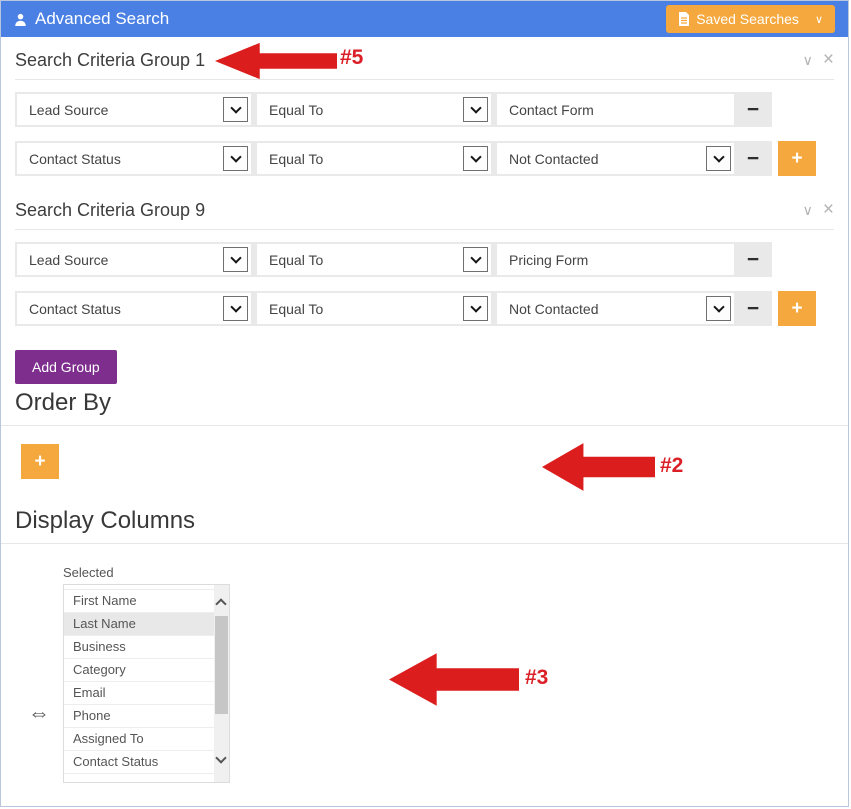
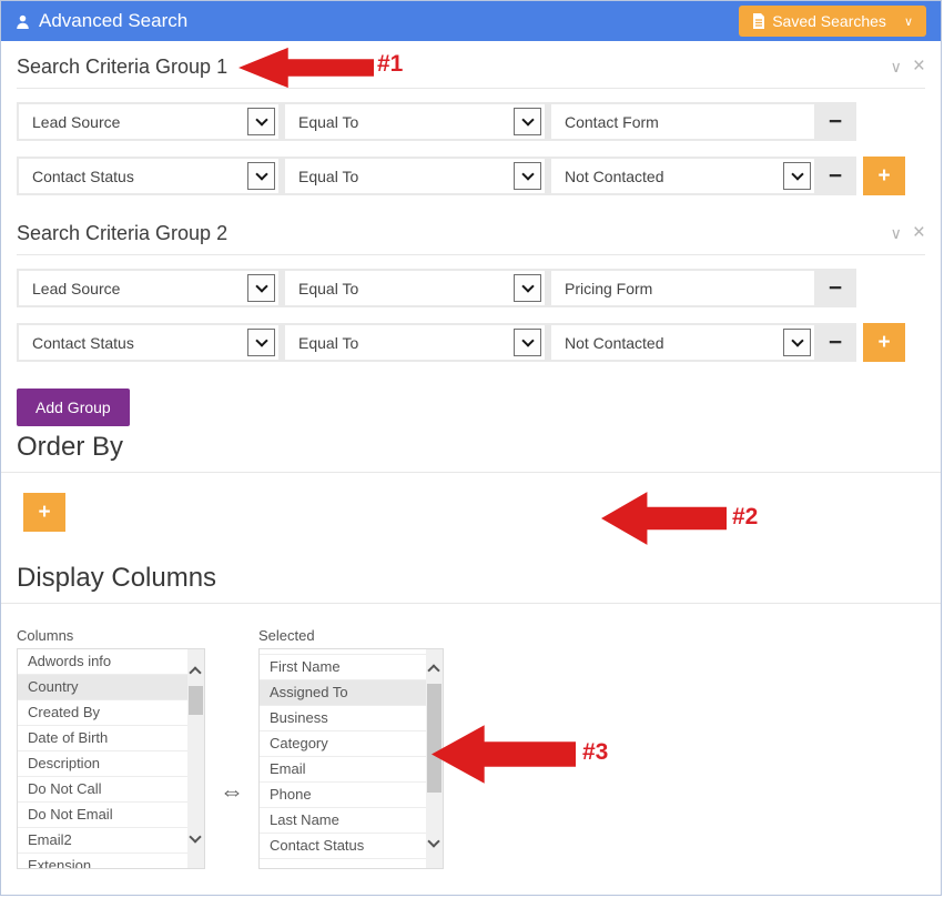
  Advanced Search
  Saved Searches
  ∨
  Search Criteria Group 1
  ∨
  ×
  Lead Source
  Equal To
  Contact Form
  −
  Contact Status
  Equal To
  Not Contacted
  −
  +
- Search Criteria Group 9
+ Search Criteria Group 2
  ∨
  ×
  Lead Source
  Equal To
  Pricing Form
  −
  Contact Status
  Equal To
  Not Contacted
  −
  +
  Add Group
  Order By
  +
  Display Columns
+ Columns
+ Adwords info
+ Country
+ Created By
+ Date of Birth
+ Description
+ Do Not Call
+ Do Not Email
+ Email2
+ Extension
  ⇔
  Selected
  First Name
- Last Name
+ Assigned To
  Business
  Category
  Email
  Phone
- Assigned To
+ Last Name
  Contact Status
- #5
+ #1
  #2
  #3
